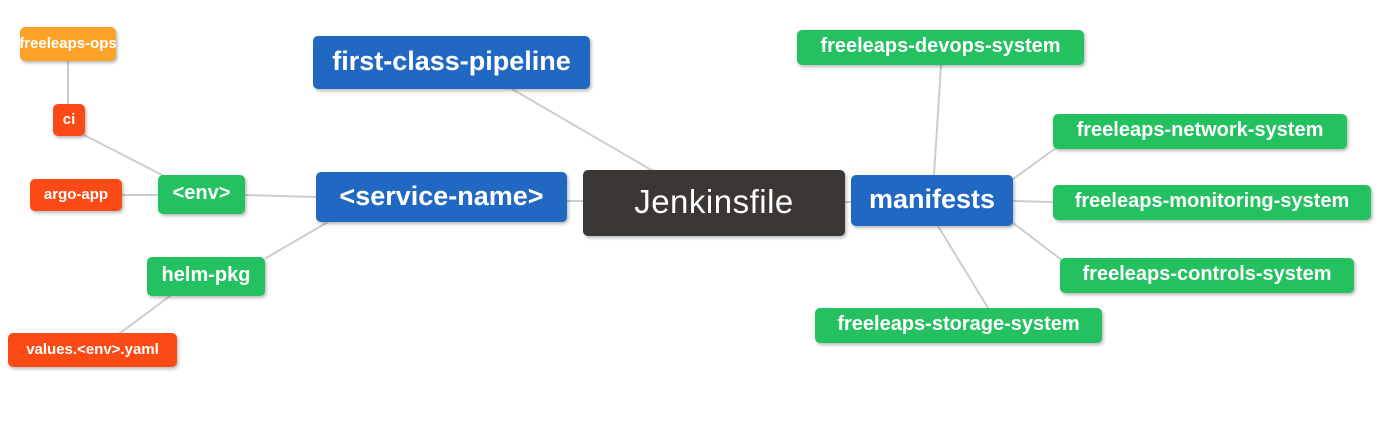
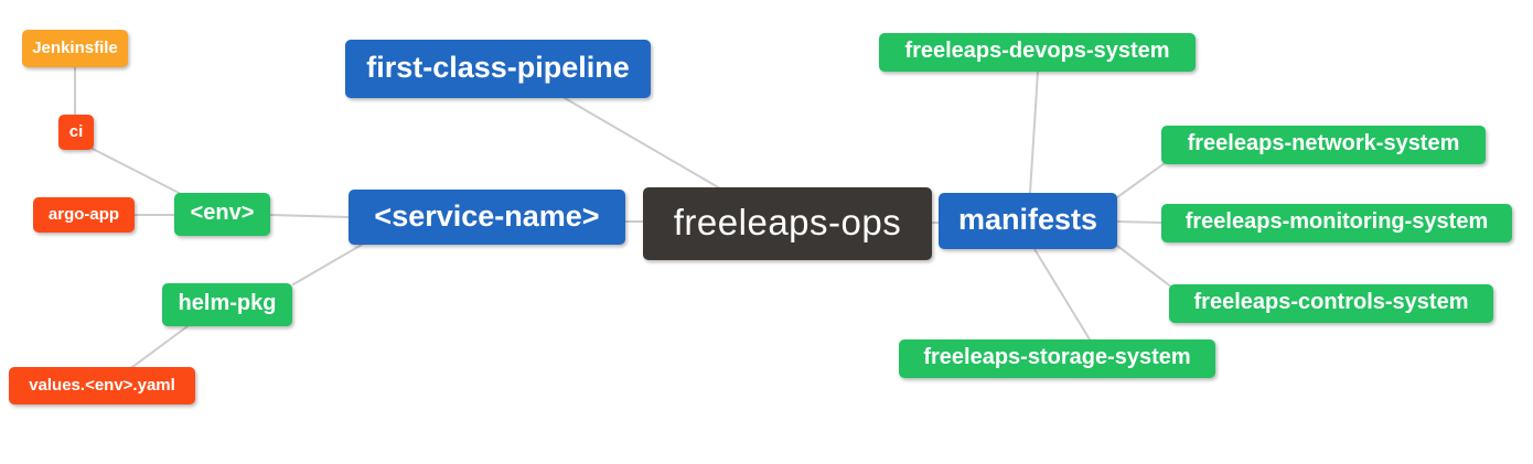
- freeleaps-ops
+ Jenkinsfile
  ci
  argo-app
  <env>
  helm-pkg
  values.<env>.yaml
  first-class-pipeline
  <service-name>
- Jenkinsfile
+ freeleaps-ops
  manifests
  freeleaps-devops-system
  freeleaps-network-system
  freeleaps-monitoring-system
  freeleaps-controls-system
  freeleaps-storage-system
